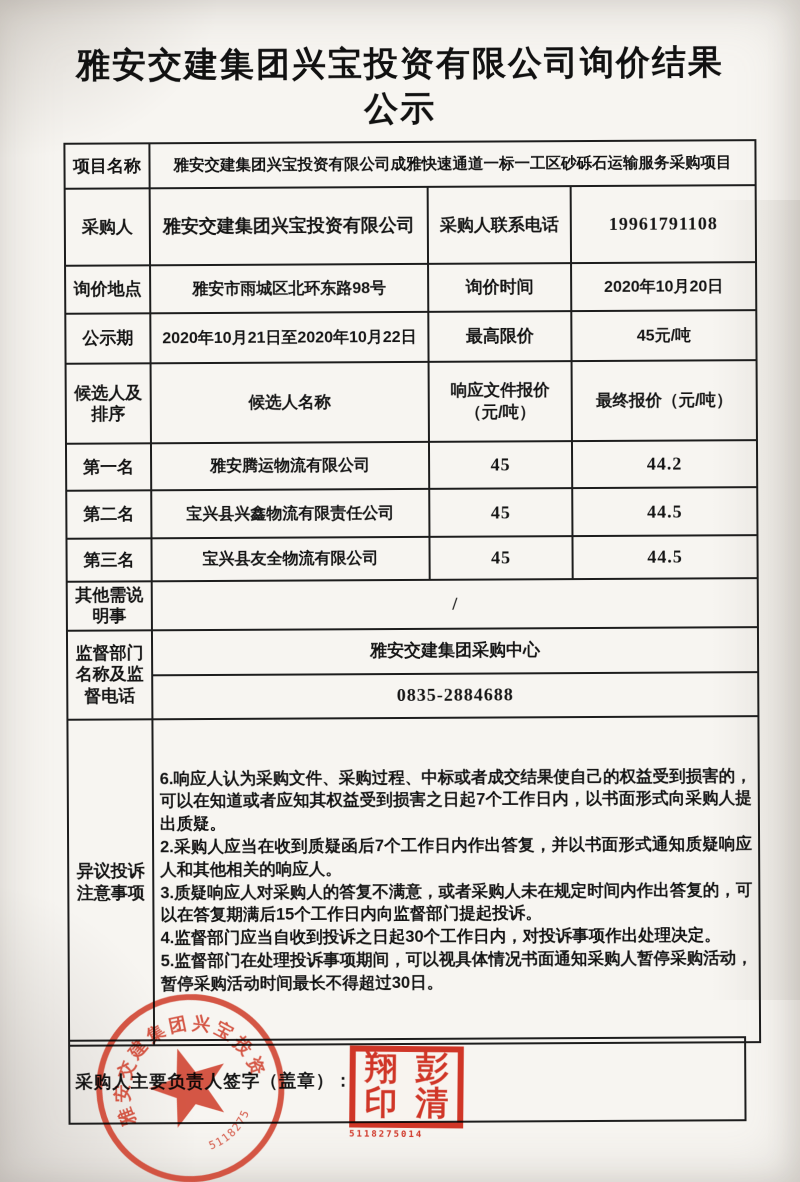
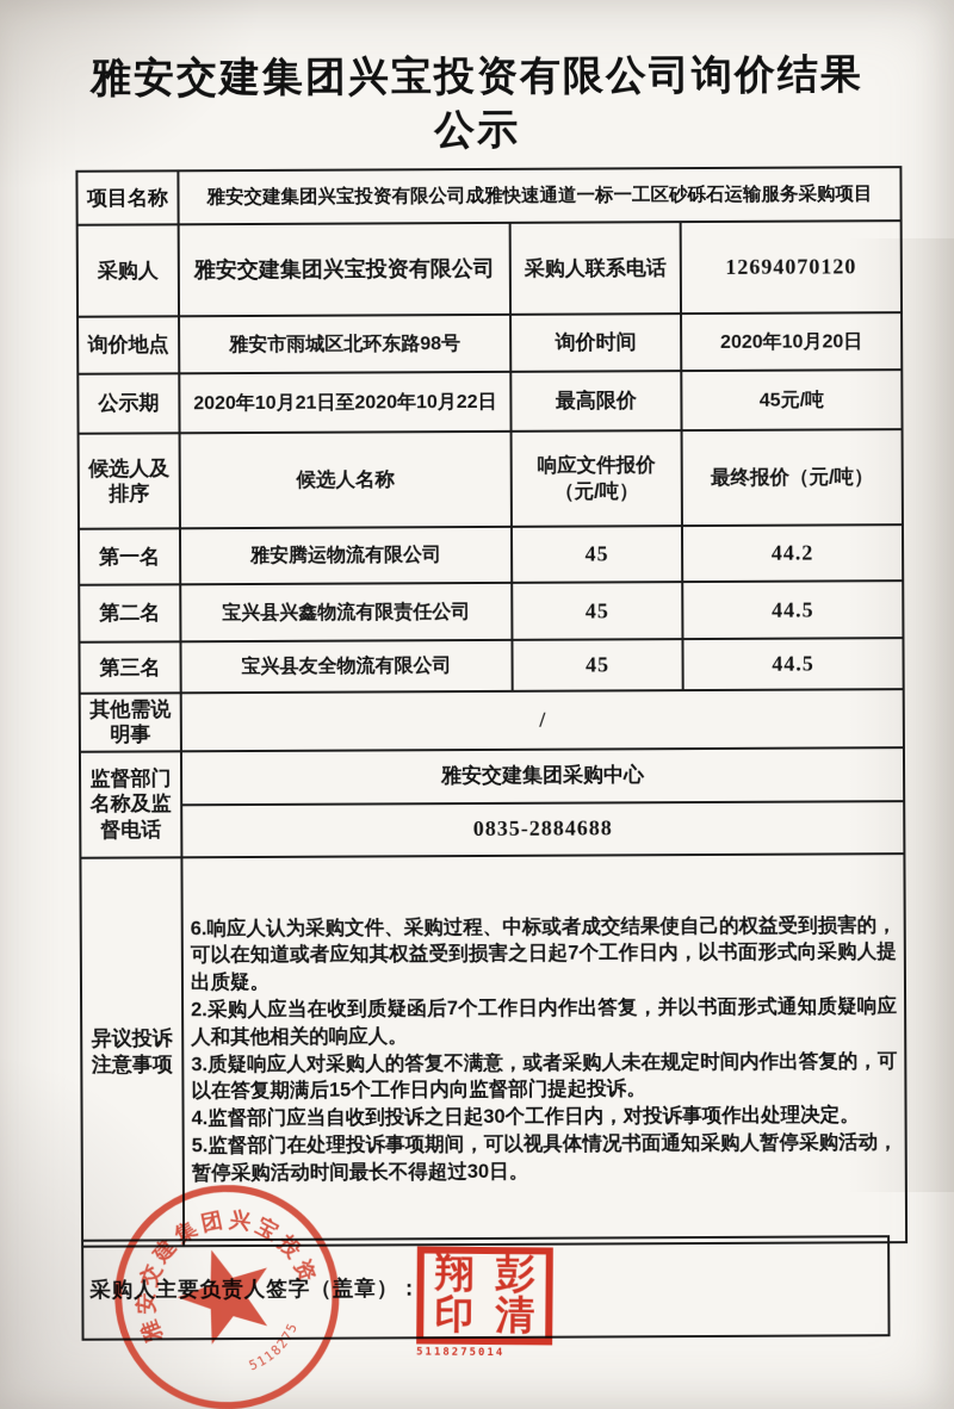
  雅安交建集团兴宝投资有限公司询价结果公示
  项目名称	雅安交建集团兴宝投资有限公司成雅快速通道一标一工区砂砾石运输服务采购项目
- 采购人	雅安交建集团兴宝投资有限公司	采购人联系电话	19961791108
+ 采购人	雅安交建集团兴宝投资有限公司	采购人联系电话	12694070120
  询价地点	雅安市雨城区北环东路98号	询价时间	2020年10月20日
  公示期	2020年10月21日至2020年10月22日	最高限价	45元/吨
  候选人及排序	候选人名称	响应文件报价（元/吨）	最终报价（元/吨）
  第一名	雅安腾运物流有限公司	45	44.2
  第二名	宝兴县兴鑫物流有限责任公司	45	44.5
  第三名	宝兴县友全物流有限公司	45	44.5
  其他需说明事	/
  监督部门名称及监督电话	雅安交建集团采购中心
  0835-2884688
  异议投诉注意事项	6.响应人认为采购文件、采购过程、中标或者成交结果使自己的权益受到损害的，可以在知道或者应知其权益受到损害之日起7个工作日内，以书面形式向采购人提出质疑。 2.采购人应当在收到质疑函后7个工作日内作出答复，并以书面形式通知质疑响应人和其他相关的响应人。 3.质疑响应人对采购人的答复不满意，或者采购人未在规定时间内作出答复的，可以在答复期满后15个工作日内向监督部门提起投诉。 4.监督部门应当自收到投诉之日起30个工作日内，对投诉事项作出处理决定。 5.监督部门在处理投诉事项期间，可以视具体情况书面通知采购人暂停采购活动，暂停采购活动时间最长不得超过30日。
  采购人主要负责人签字（盖章）：
  翔
  彭
  印
  清
  5118275014
